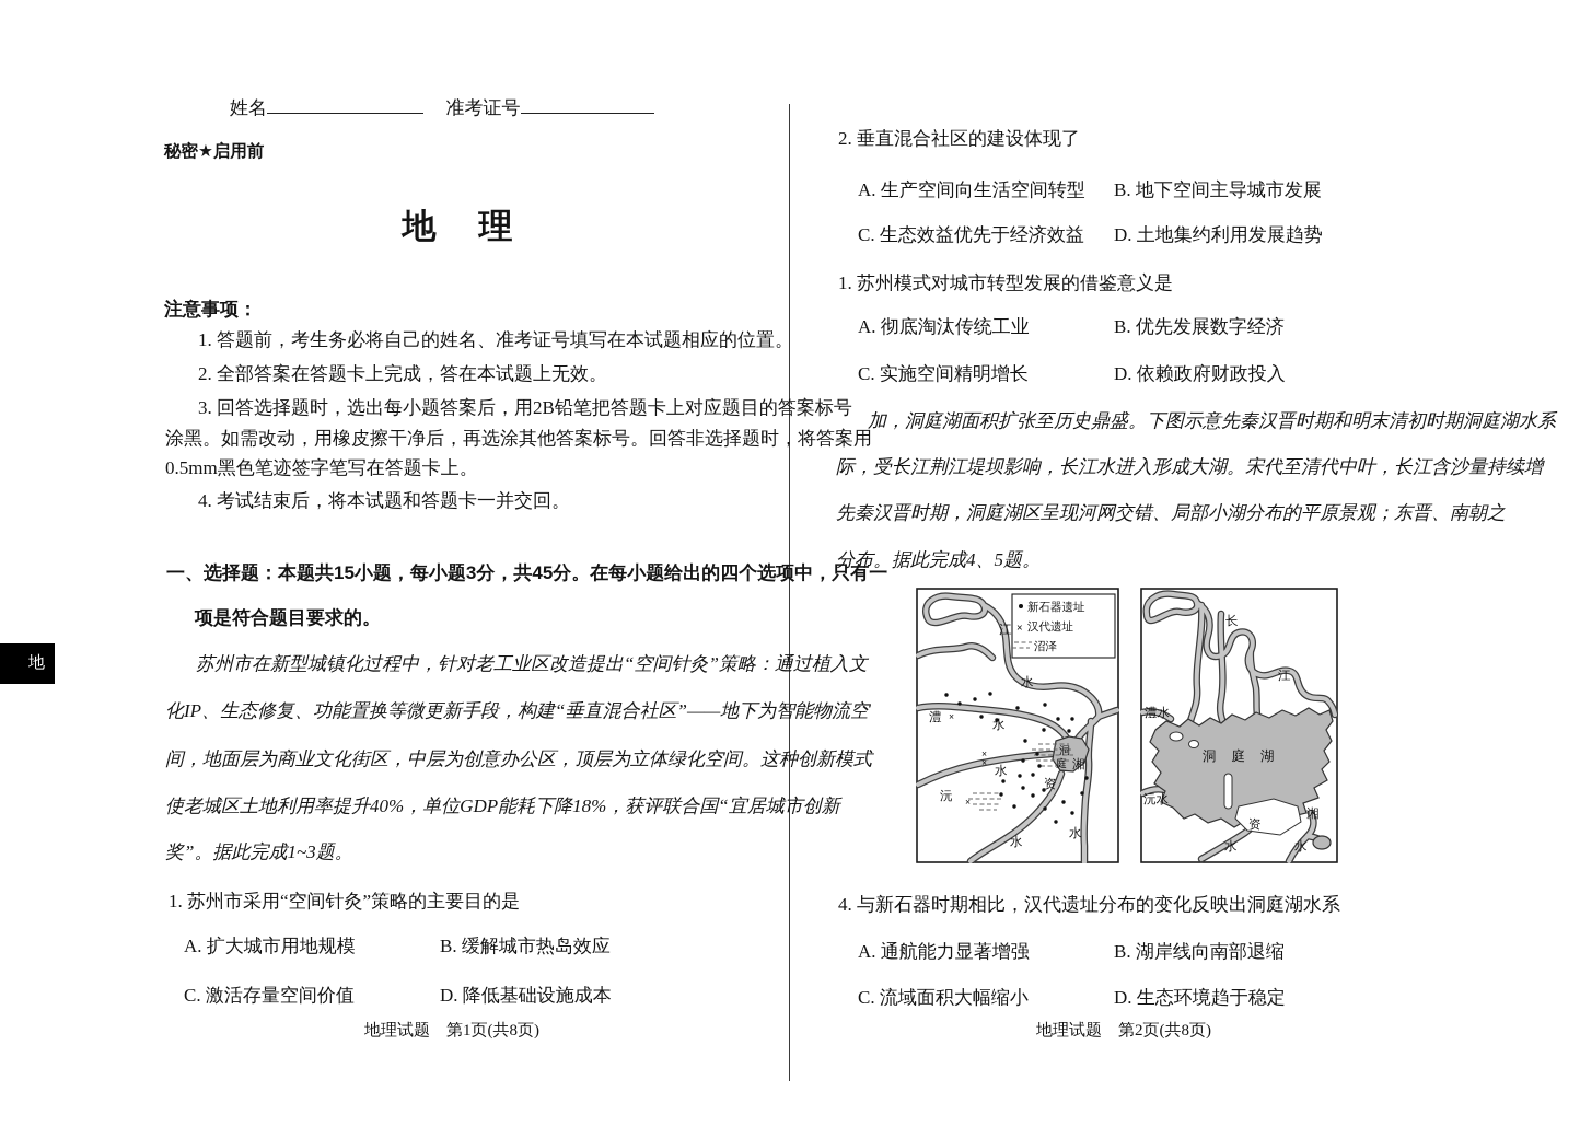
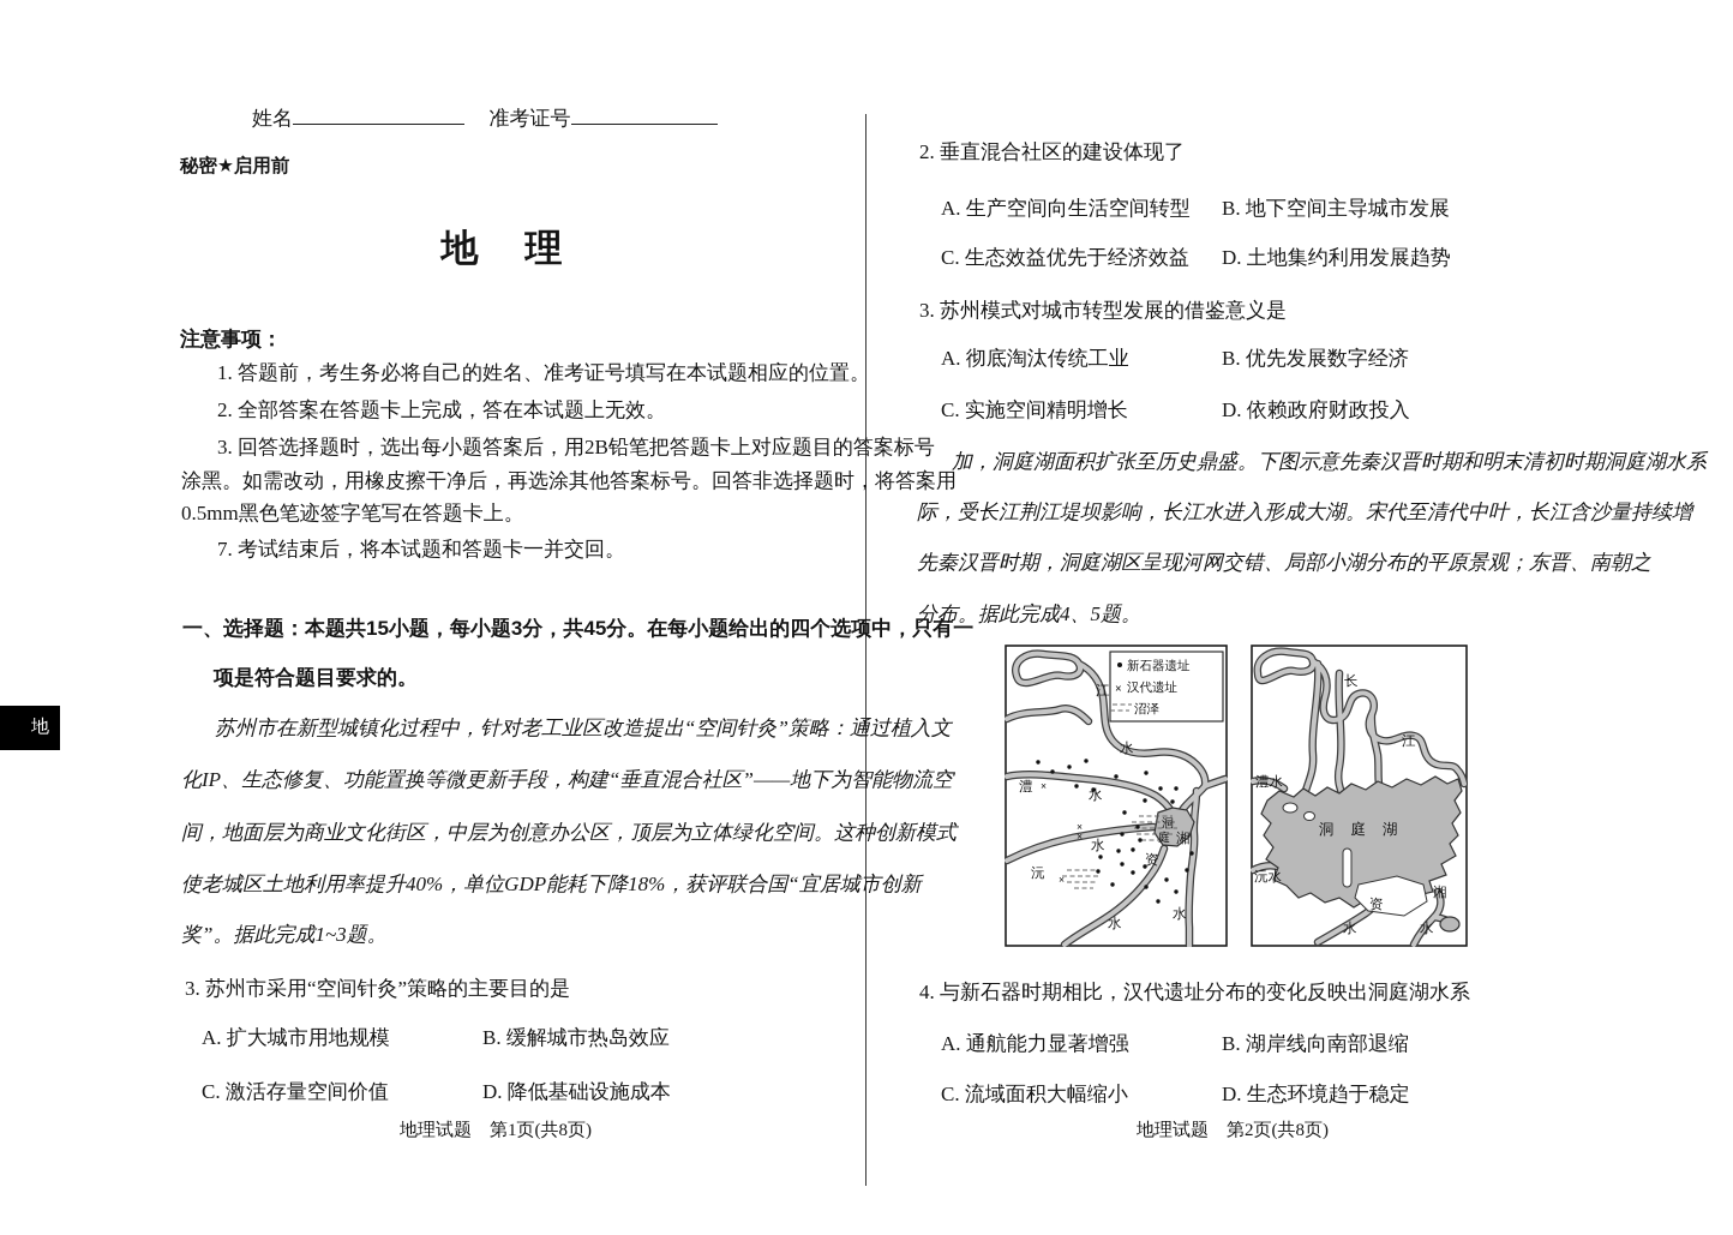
  地
  姓名 准考证号
  秘密★启用前
  地 理
  注意事项：
  1. 答题前，考生务必将自己的姓名、准考证号填写在本试题相应的位置。
  2. 全部答案在答题卡上完成，答在本试题上无效。
  3. 回答选择题时，选出每小题答案后，用2B铅笔把答题卡上对应题目的答案标号
  涂黑。如需改动，用橡皮擦干净后，再选涂其他答案标号。回答非选择题时，将答案用
  0.5mm黑色笔迹签字笔写在答题卡上。
- 4. 考试结束后，将本试题和答题卡一并交回。
+ 7. 考试结束后，将本试题和答题卡一并交回。
  一、选择题：本题共15小题，每小题3分，共45分。在每小题给出的四个选项中，只有一
  项是符合题目要求的。
  苏州市在新型城镇化过程中，针对老工业区改造提出“空间针灸”策略：通过植入文
  化IP、生态修复、功能置换等微更新手段，构建“垂直混合社区”——地下为智能物流空
  间，地面层为商业文化街区，中层为创意办公区，顶层为立体绿化空间。这种创新模式
  使老城区土地利用率提升40%，单位GDP能耗下降18%，获评联合国“宜居城市创新
  奖”。据此完成1~3题。
- 1. 苏州市采用“空间针灸”策略的主要目的是
+ 3. 苏州市采用“空间针灸”策略的主要目的是
  A. 扩大城市用地规模
  B. 缓解城市热岛效应
  C. 激活存量空间价值
  D. 降低基础设施成本
  地理试题 第1页(共8页)
  2. 垂直混合社区的建设体现了
  A. 生产空间向生活空间转型
  B. 地下空间主导城市发展
  C. 生态效益优先于经济效益
  D. 土地集约利用发展趋势
- 1. 苏州模式对城市转型发展的借鉴意义是
+ 3. 苏州模式对城市转型发展的借鉴意义是
  A. 彻底淘汰传统工业
  B. 优先发展数字经济
  C. 实施空间精明增长
  D. 依赖政府财政投入
  加，洞庭湖面积扩张至历史鼎盛。下图示意先秦汉晋时期和明末清初时期洞庭湖水系
  际，受长江荆江堤坝影响，长江水进入形成大湖。宋代至清代中叶，长江含沙量持续增
  先秦汉晋时期，洞庭湖区呈现河网交错、局部小湖分布的平原景观；东晋、南朝之
  分布。据此完成4、5题。
  ×
  ×
  ×
  ×
  新石器遗址
  ×
  汉代遗址
  沼泽
  江
  水
  澧
  水
  洞
  庭
  沅
  水
  资
  水
  湘
  水
  长
  江
  澧水
  沅水
  洞庭湖
  资
  水
  湘
  水
  4. 与新石器时期相比，汉代遗址分布的变化反映出洞庭湖水系
  A. 通航能力显著增强
  B. 湖岸线向南部退缩
  C. 流域面积大幅缩小
  D. 生态环境趋于稳定
  地理试题 第2页(共8页)
